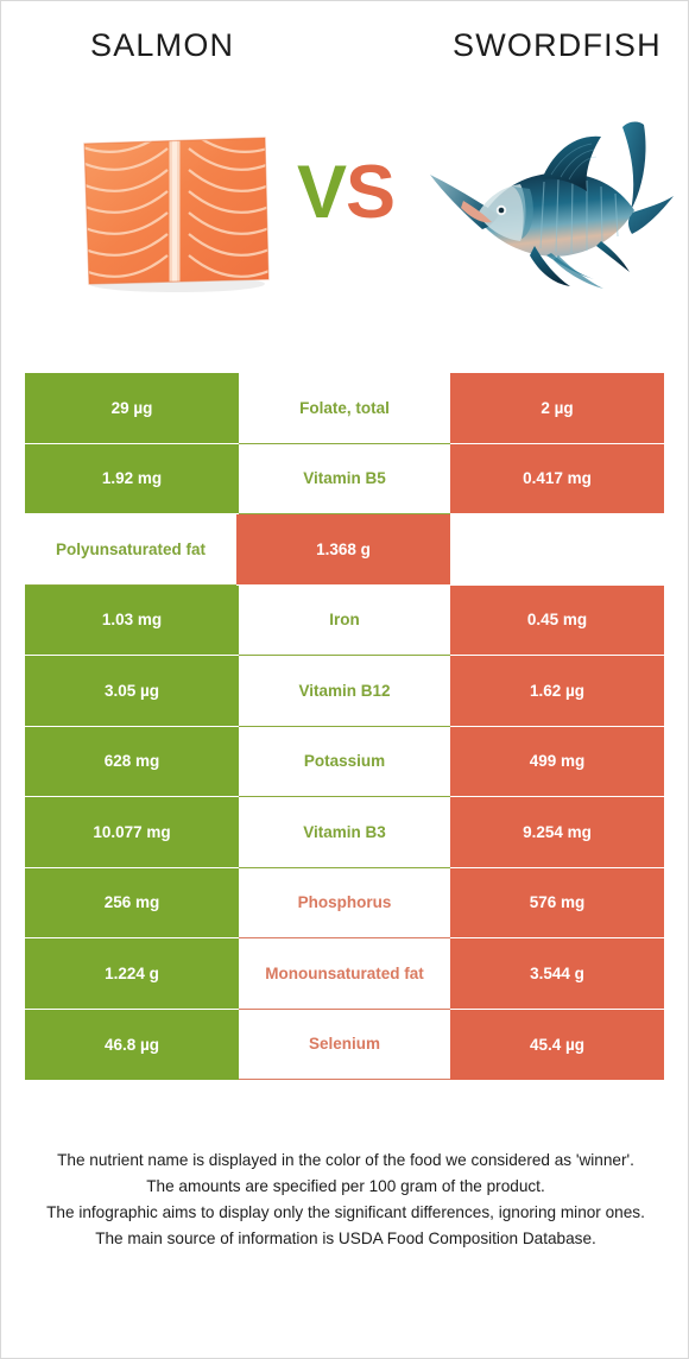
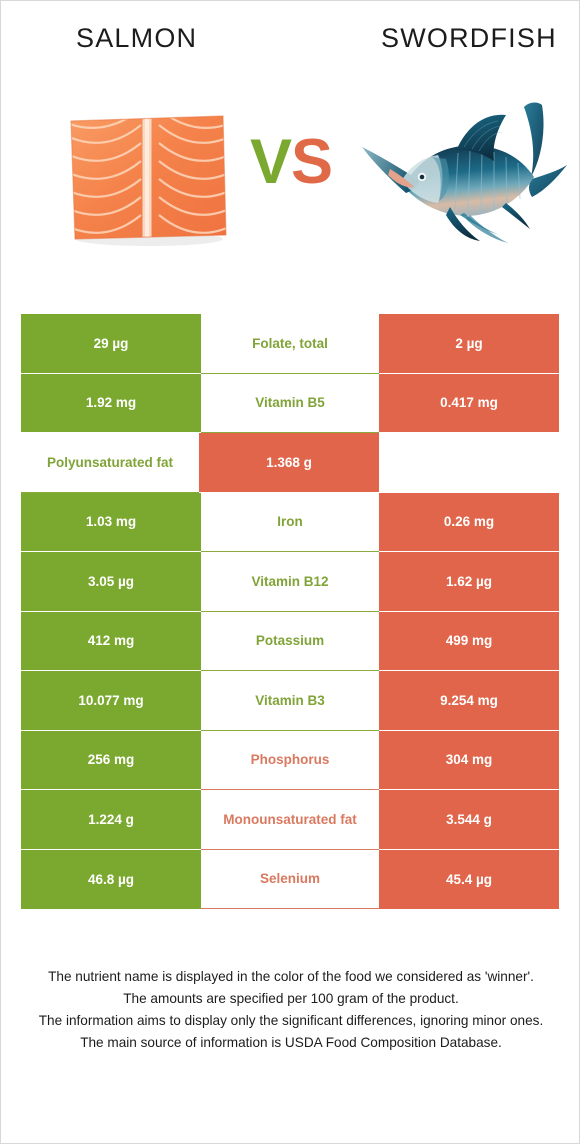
  SALMON
  SWORDFISH
  VS
  29 µg
  Folate, total
  2 µg
  1.92 mg
  Vitamin B5
  0.417 mg
  Polyunsaturated fat
  1.368 g
  1.03 mg
  Iron
- 0.45 mg
+ 0.26 mg
  3.05 µg
  Vitamin B12
  1.62 µg
- 628 mg
+ 412 mg
  Potassium
  499 mg
  10.077 mg
  Vitamin B3
  9.254 mg
  256 mg
  Phosphorus
- 576 mg
+ 304 mg
  1.224 g
  Monounsaturated fat
  3.544 g
  46.8 µg
  Selenium
  45.4 µg
  The nutrient name is displayed in the color of the food we considered as 'winner'.
  The amounts are specified per 100 gram of the product.
- The infographic aims to display only the significant differences, ignoring minor ones.
+ The information aims to display only the significant differences, ignoring minor ones.
  The main source of information is USDA Food Composition Database.
